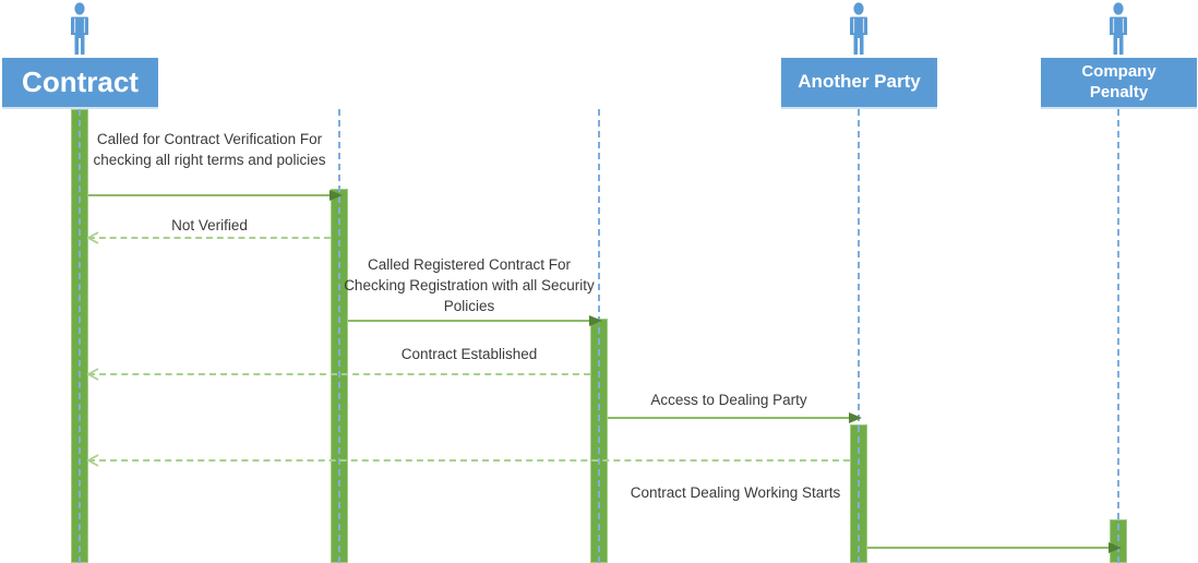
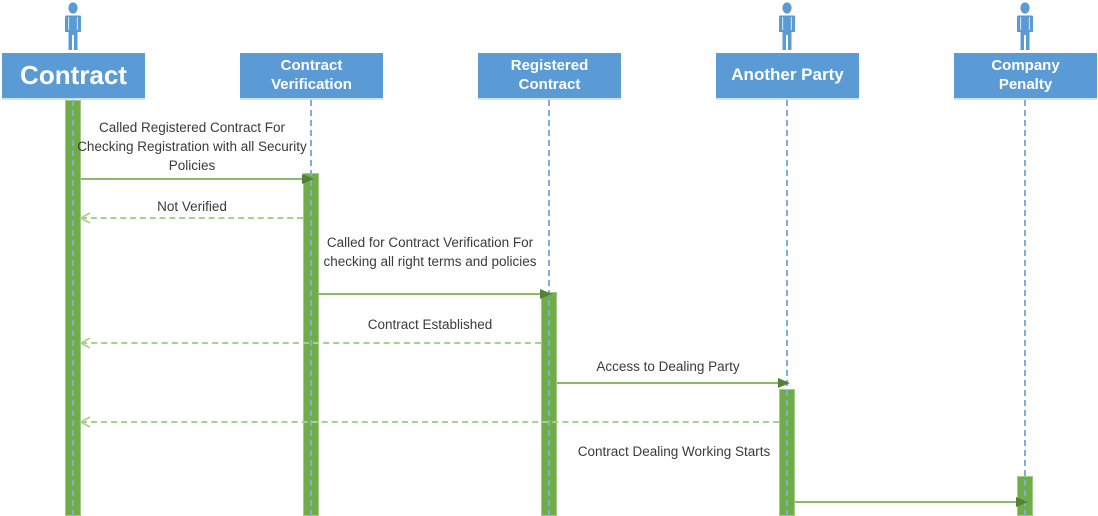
  Contract
+ Contract Verification
+ Registered Contract
  Another Party
  Company Penalty
- Called for Contract Verification For checking all right terms and policies
+ Called Registered Contract For Checking Registration with all Security Policies
  Not Verified
- Called Registered Contract For Checking Registration with all Security Policies
+ Called for Contract Verification For checking all right terms and policies
  Contract Established
  Access to Dealing Party
  Contract Dealing Working Starts
